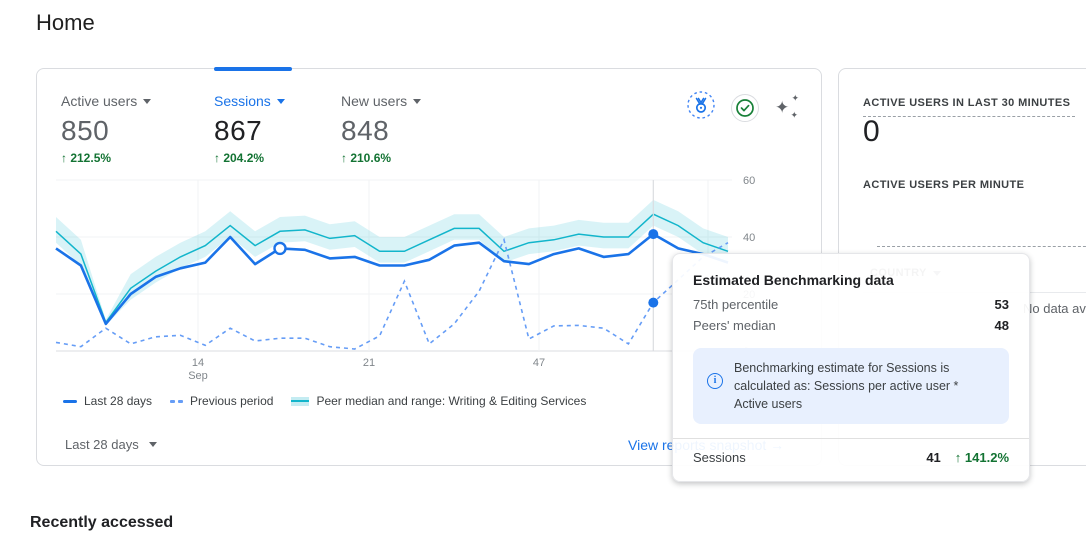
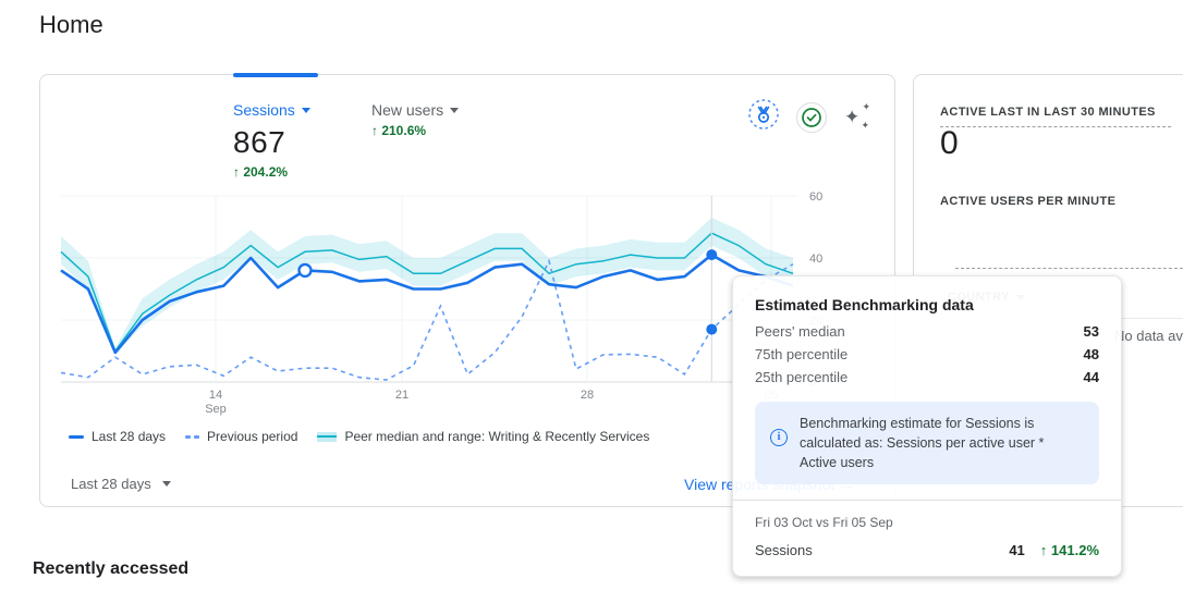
  Home
- Active users
- 850
- ↑ 212.5%
  Sessions
  867
  ↑ 204.2%
  New users
- 848
  ↑ 210.6%
  ✦
  ✦
  ✦
  40
  60
  14
  Sep
  21
- 47
+ 28
  Last 28 days
  Previous period
- Peer median and range: Writing & Editing Services
+ Peer median and range: Writing & Recently Services
  Last 28 days
- ACTIVE USERS IN LAST 30 MINUTES
+ ACTIVE LAST IN LAST 30 MINUTES
  0
  ACTIVE USERS PER MINUTE
  Estimated Benchmarking data
- 75th percentile
+ Peers' median
  53
- Peers' median
+ 75th percentile
  48
+ 25th percentile
+ 44
  i
  Benchmarking estimate for Sessions is calculated as: Sessions per active user * Active users
+ Fri 03 Oct vs Fri 05 Sep
  Sessions
  41
  ↑ 141.2%
  Recently accessed
